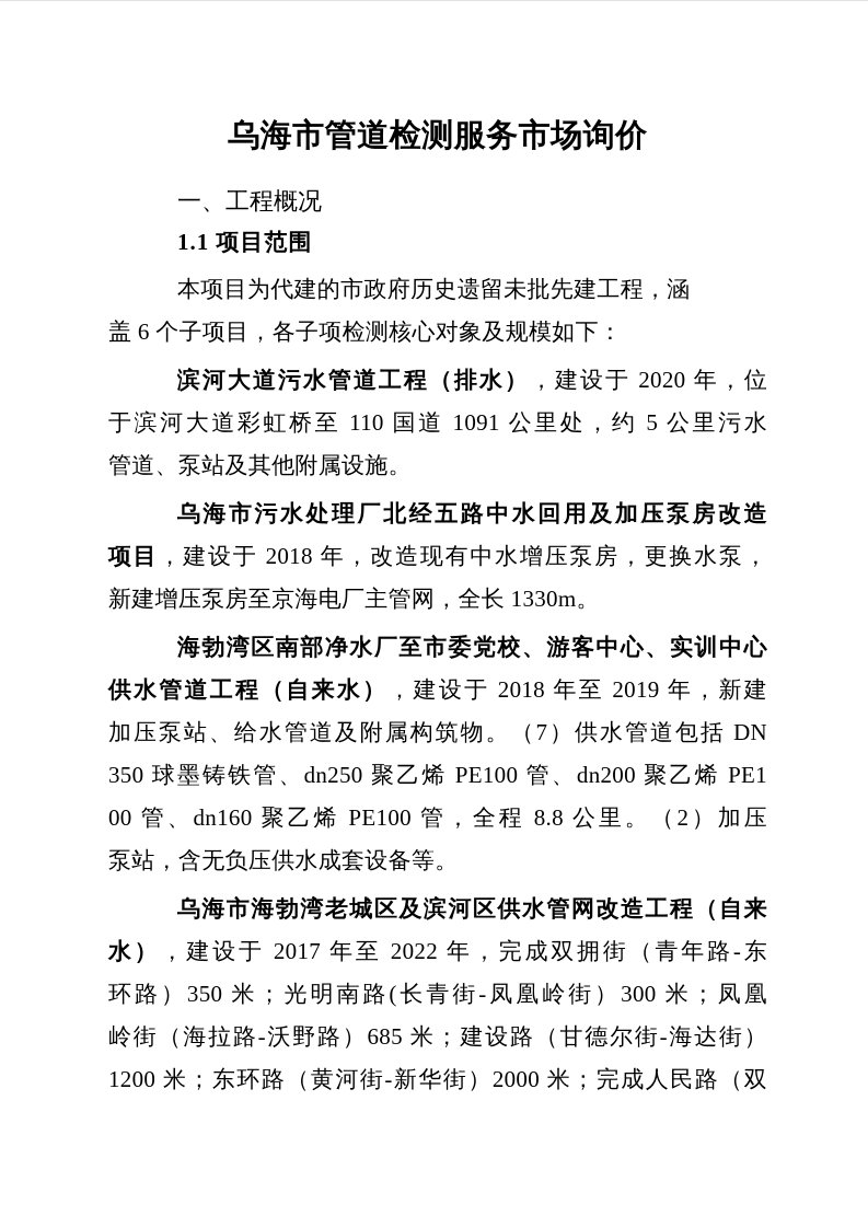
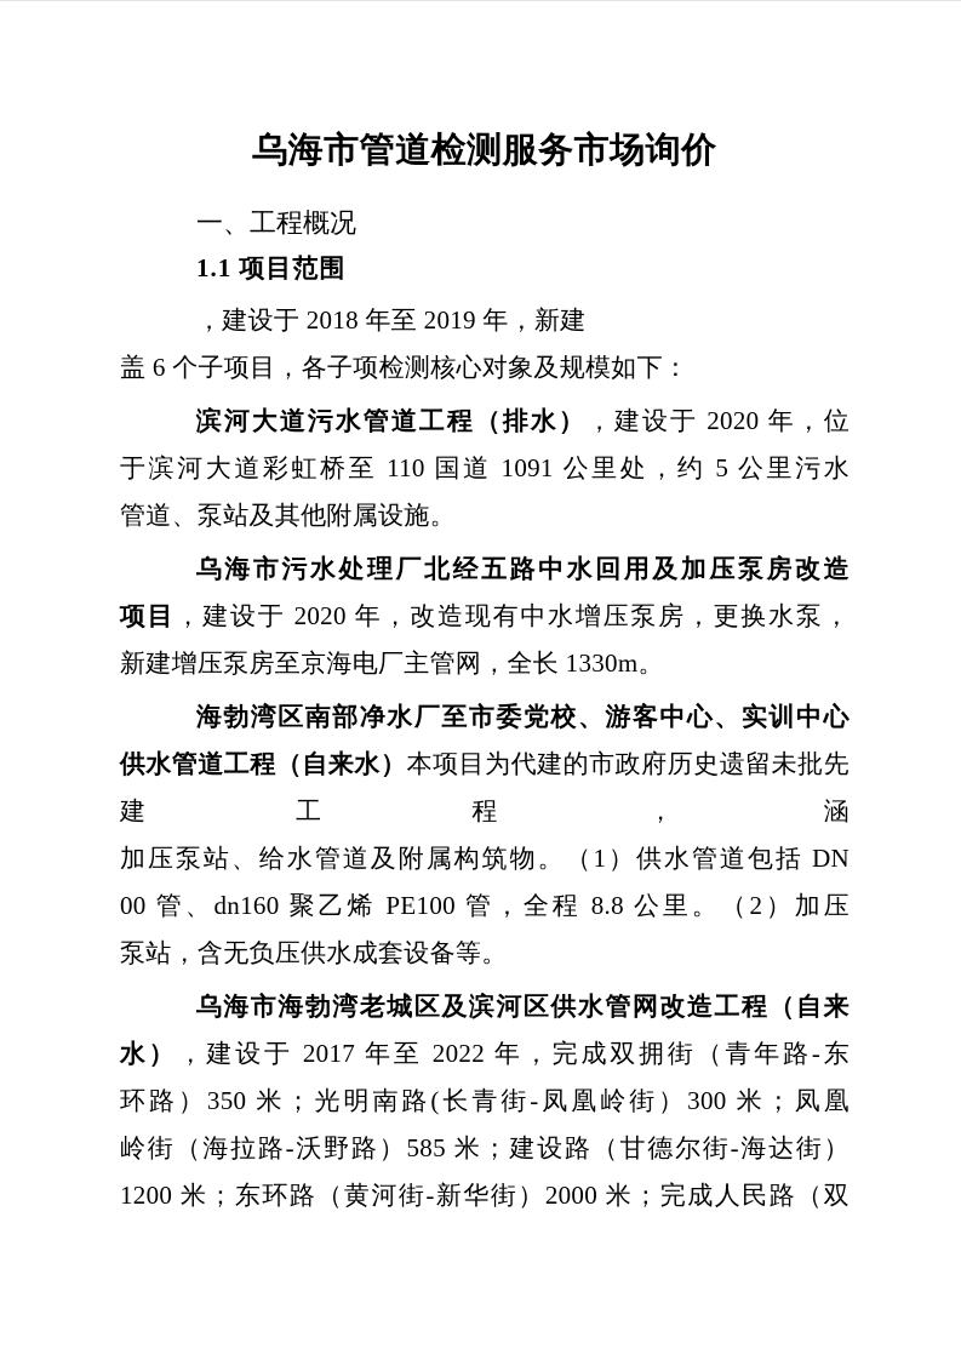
  乌海市管道检测服务市场询价
  一、工程概况
  1.1 项目范围
- 本项目为代建的市政府历史遗留未批先建工程，涵
+ ，建设于 2018 年至 2019 年，新建
  盖 6 个子项目，各子项检测核心对象及规模如下：
  滨河大道污水管道工程（排水），建设于 2020 年，位
  于滨河大道彩虹桥至 110 国道 1091 公里处，约 5 公里污水
  管道、泵站及其他附属设施。
  乌海市污水处理厂北经五路中水回用及加压泵房改造
- 项目，建设于 2018 年，改造现有中水增压泵房，更换水泵，
+ 项目，建设于 2020 年，改造现有中水增压泵房，更换水泵，
  新建增压泵房至京海电厂主管网，全长 1330m。
  海勃湾区南部净水厂至市委党校、游客中心、实训中心
- 供水管道工程（自来水），建设于 2018 年至 2019 年，新建
+ 供水管道工程（自来水）本项目为代建的市政府历史遗留未批先建工程，涵
- 加压泵站、给水管道及附属构筑物。（7）供水管道包括 DN
+ 加压泵站、给水管道及附属构筑物。（1）供水管道包括 DN
- 350 球墨铸铁管、dn250 聚乙烯 PE100 管、dn200 聚乙烯 PE1
  00 管、dn160 聚乙烯 PE100 管，全程 8.8 公里。（2）加压
  泵站，含无负压供水成套设备等。
  乌海市海勃湾老城区及滨河区供水管网改造工程（自来
  水），建设于 2017 年至 2022 年，完成双拥街（青年路-东
  环路）350 米；光明南路(长青街-凤凰岭街）300 米；凤凰
- 岭街（海拉路-沃野路）685 米；建设路（甘德尔街-海达街）
+ 岭街（海拉路-沃野路）585 米；建设路（甘德尔街-海达街）
  1200 米；东环路（黄河街-新华街）2000 米；完成人民路（双
